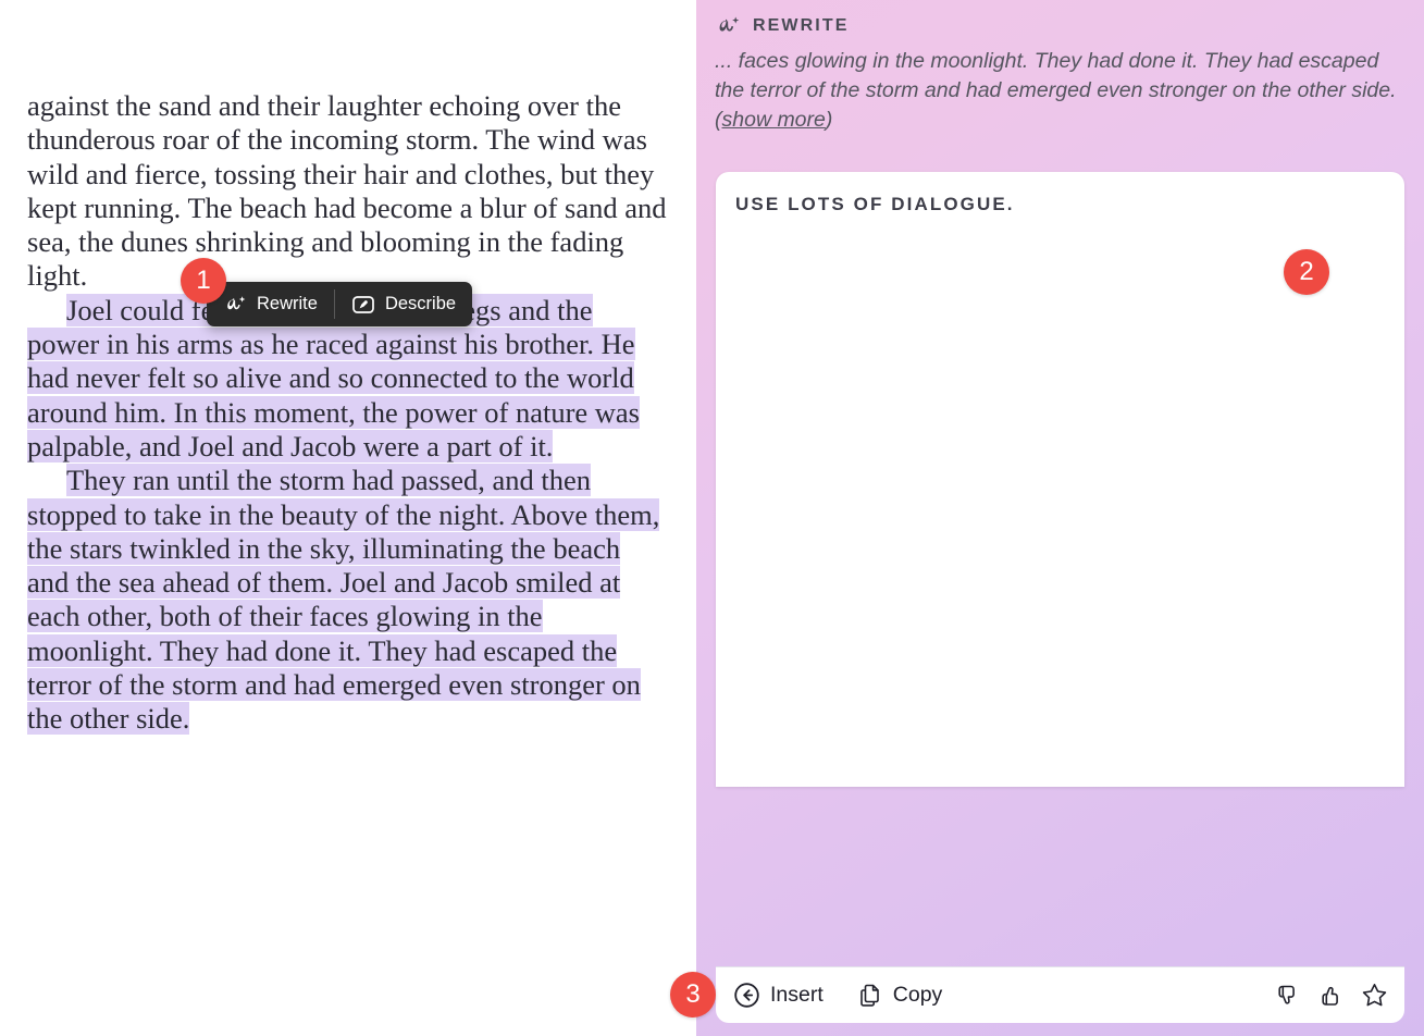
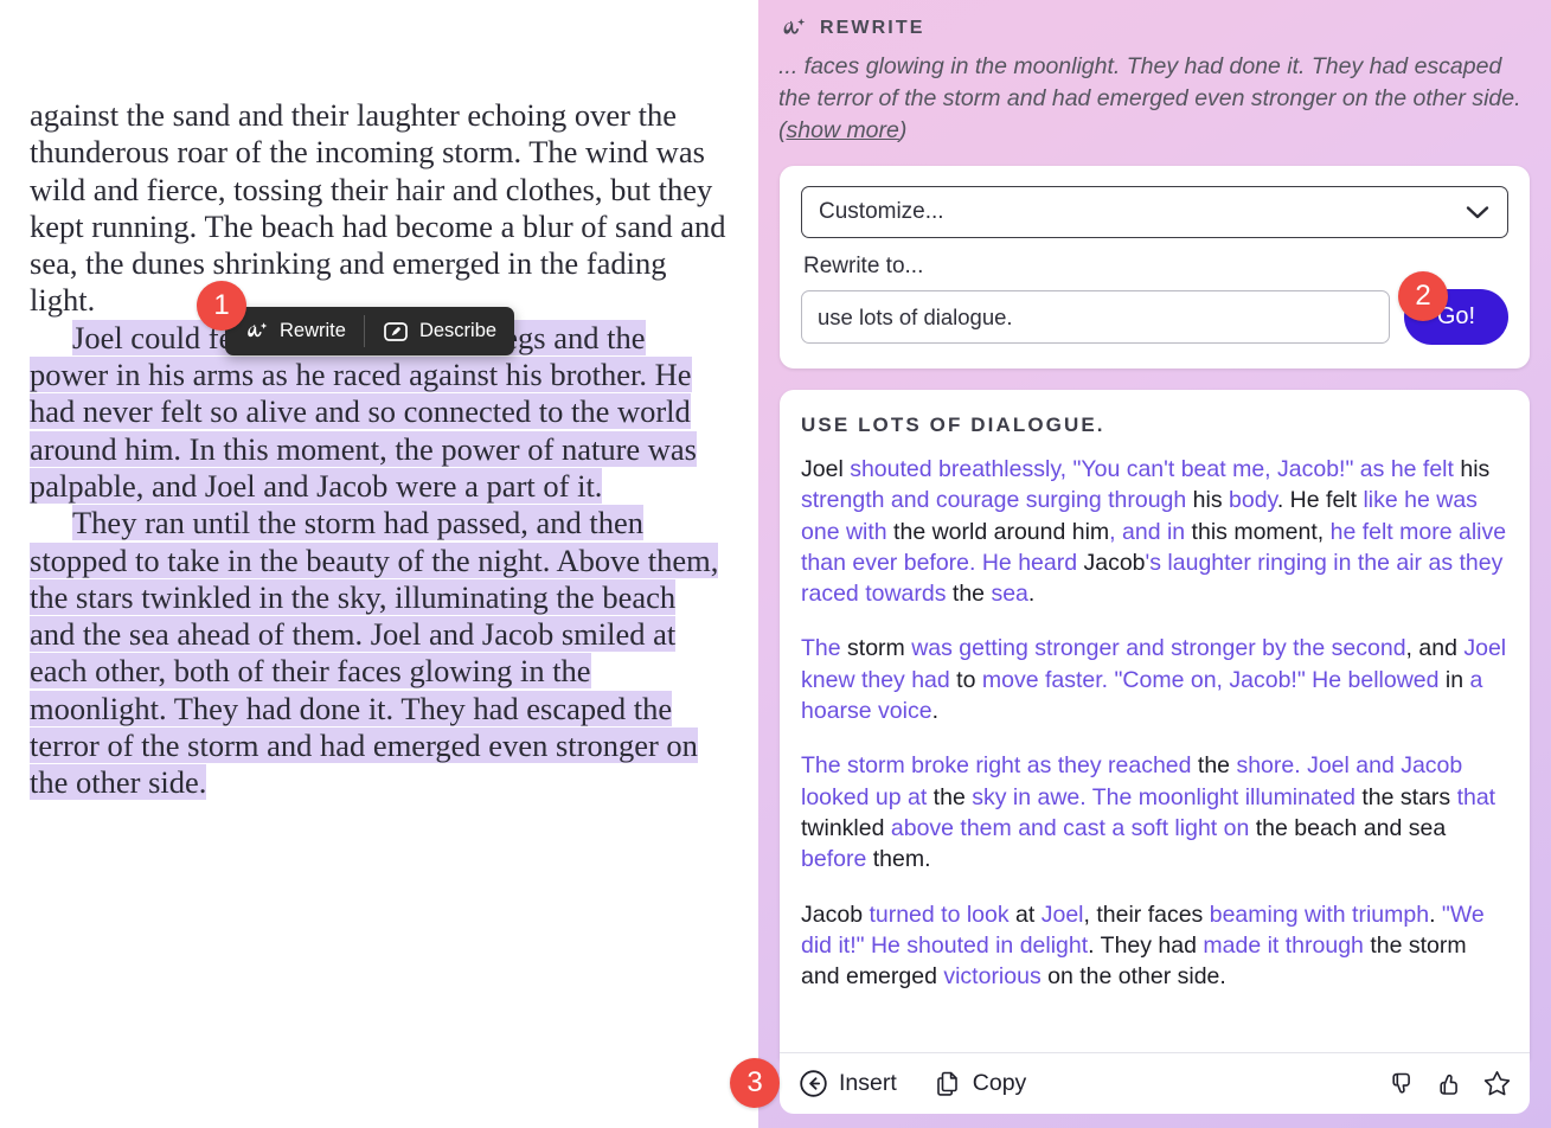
- against the sand and their laughter echoing over the thunderous roar of the incoming storm. The wind was wild and fierce, tossing their hair and clothes, but they kept running. The beach had become a blur of sand and sea, the dunes shrinking and blooming in the fading light.
+ against the sand and their laughter echoing over the thunderous roar of the incoming storm. The wind was wild and fierce, tossing their hair and clothes, but they kept running. The beach had become a blur of sand and sea, the dunes shrinking and emerged in the fading light.
  Joel could fgs and the power in his arms as he raced against his brother. He had never felt so alive and so connected to the world around him. In this moment, the power of nature was palpable, and Joel and Jacob were a part of it.
  They ran until the storm had passed, and then stopped to take in the beauty of the night. Above them, the stars twinkled in the sky, illuminating the beach and the sea ahead of them. Joel and Jacob smiled at each other, both of their faces glowing in the moonlight. They had done it. They had escaped the terror of the storm and had emerged even stronger on the other side.
  Rewrite
  Describe
  REWRITE
  ... faces glowing in the moonlight. They had done it. They had escaped the terror of the storm and had emerged even stronger on the other side. (show more)
+ Customize...
+ Rewrite to...
+ use lots of dialogue.
+ Go!
  USE LOTS OF DIALOGUE.
+ Joel shouted breathlessly, "You can't beat me, Jacob!" as he felt his strength and courage surging through his body. He felt like he was one with the world around him, and in this moment, he felt more alive than ever before. He heard Jacob's laughter ringing in the air as they raced towards the sea.
+ The storm was getting stronger and stronger by the second, and Joel knew they had to move faster. "Come on, Jacob!" He bellowed in a hoarse voice.
+ The storm broke right as they reached the shore. Joel and Jacob looked up at the sky in awe. The moonlight illuminated the stars that twinkled above them and cast a soft light on the beach and sea before them.
+ Jacob turned to look at Joel, their faces beaming with triumph. "We did it!" He shouted in delight. They had made it through the storm and emerged victorious on the other side.
  Insert
  Copy
  1
  2
  3
